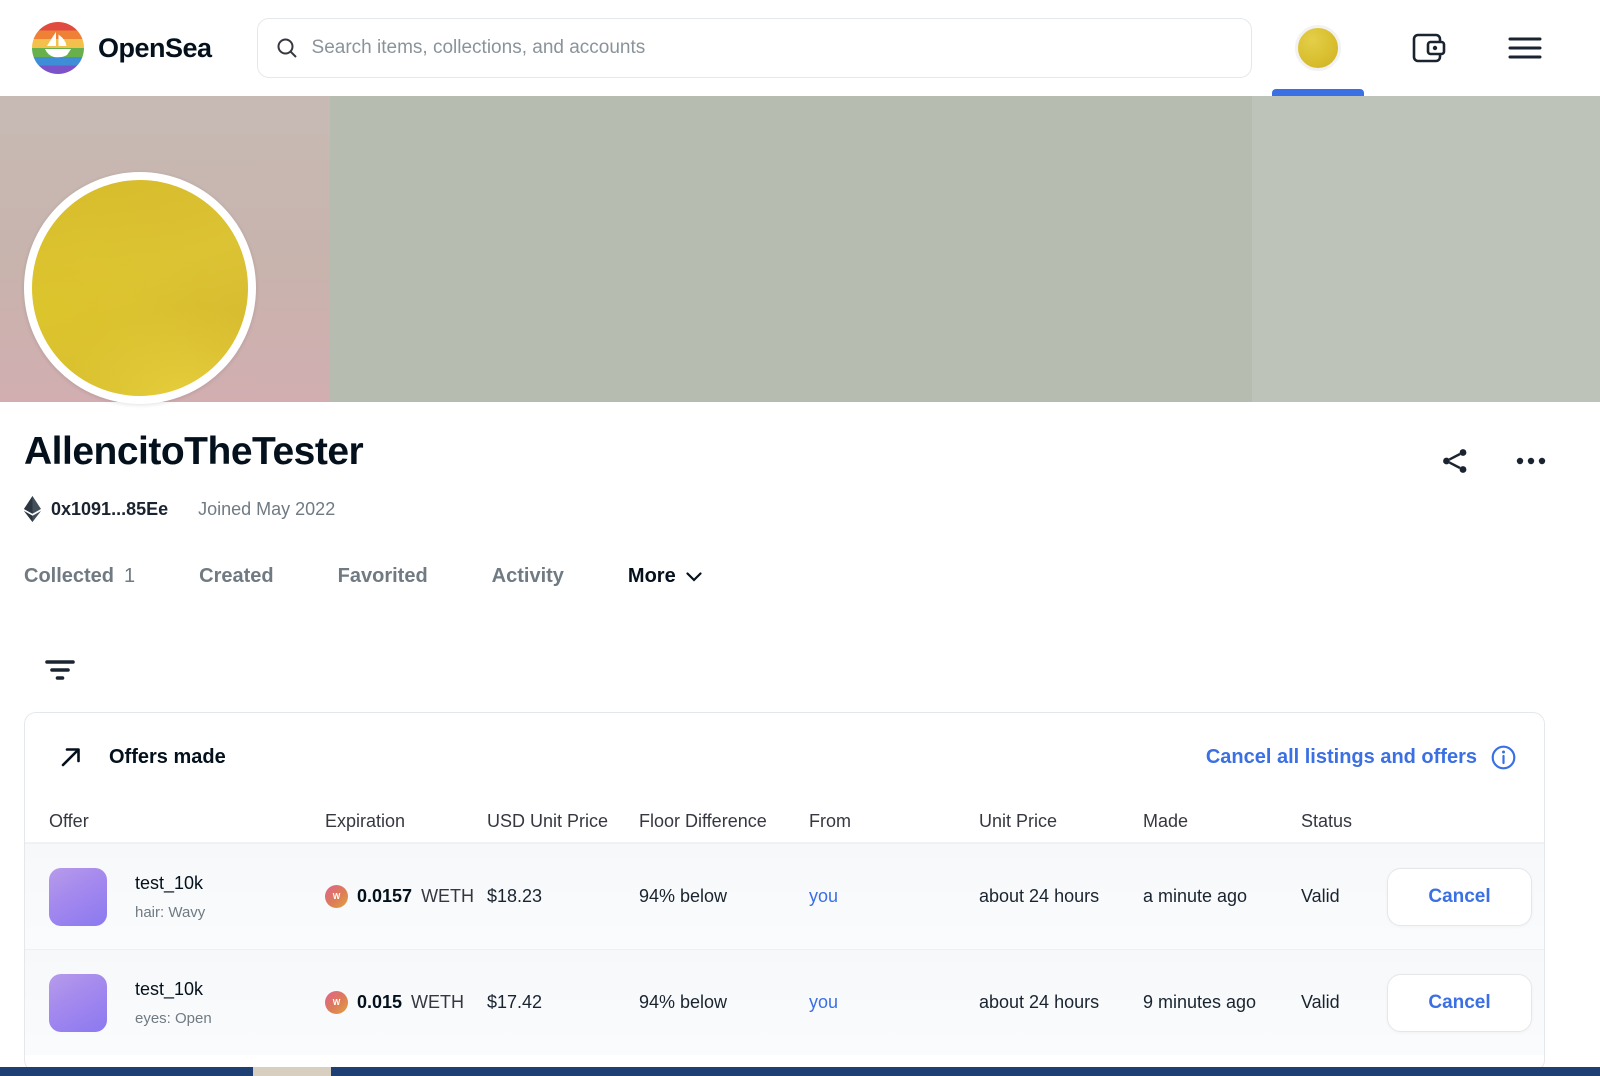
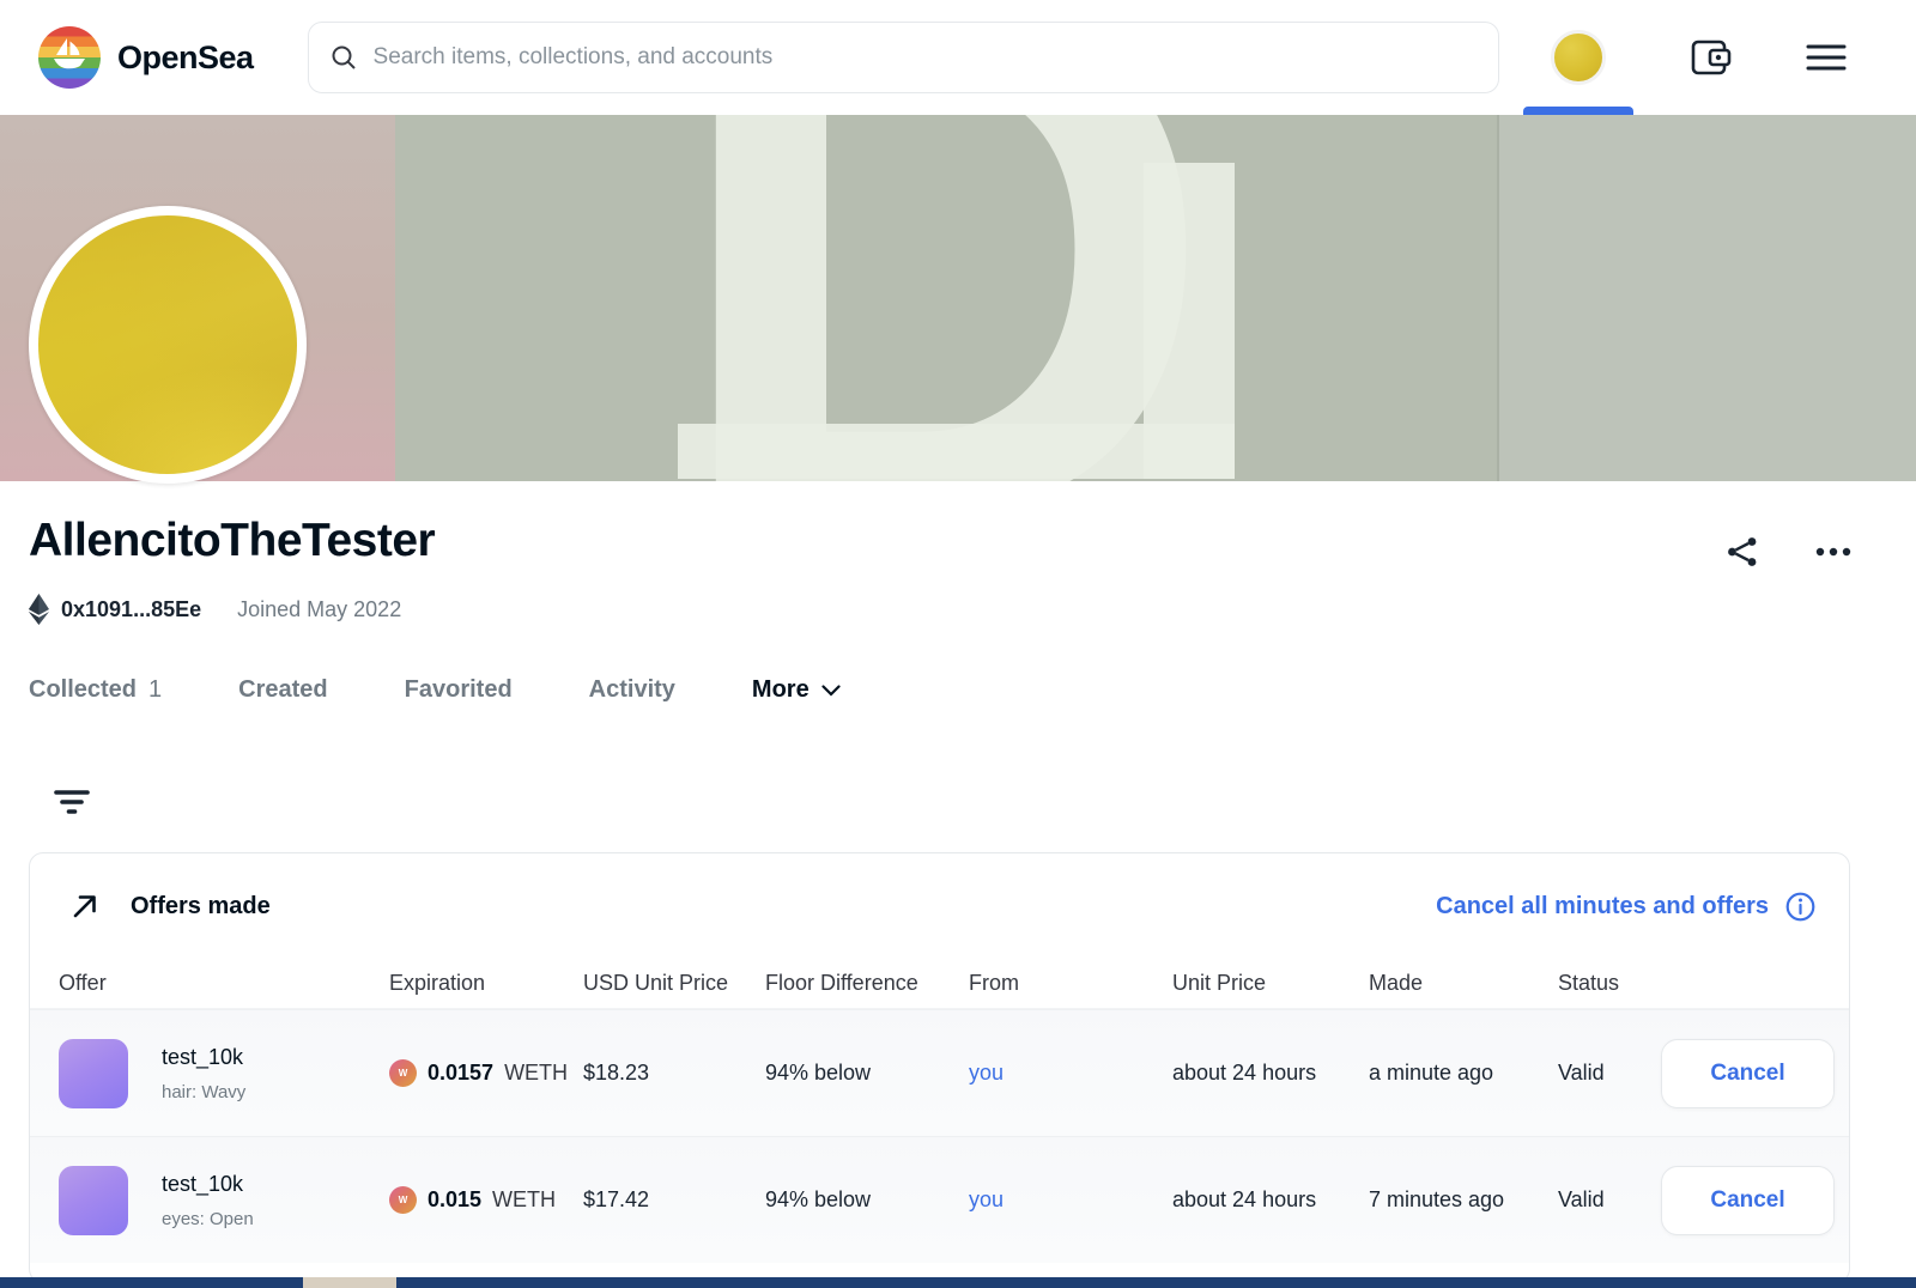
  OpenSea
  Search items, collections, and accounts
+ D
  AllencitoTheTester
  0x1091...85Ee
  Joined May 2022
  Collected
  1
  Created
  Favorited
  Activity
  More
  Offers made
- Cancel all listings and offers
+ Cancel all minutes and offers
  Offer
  Expiration
  USD Unit Price
  Floor Difference
  From
  Unit Price
  Made
  Status
  test_10k
  hair: Wavy
  W
  0.0157
  WETH
  $18.23
  94% below
  you
  about 24 hours
  a minute ago
  Valid
  Cancel
  test_10k
  eyes: Open
  W
  0.015
  WETH
  $17.42
  94% below
  you
  about 24 hours
- 9 minutes ago
+ 7 minutes ago
  Valid
  Cancel
